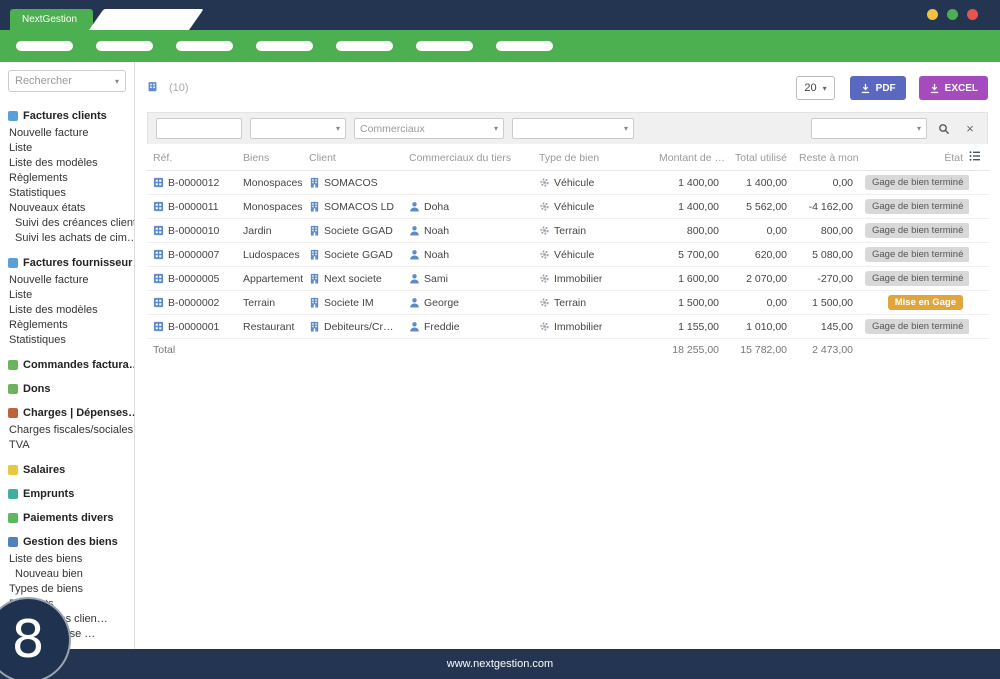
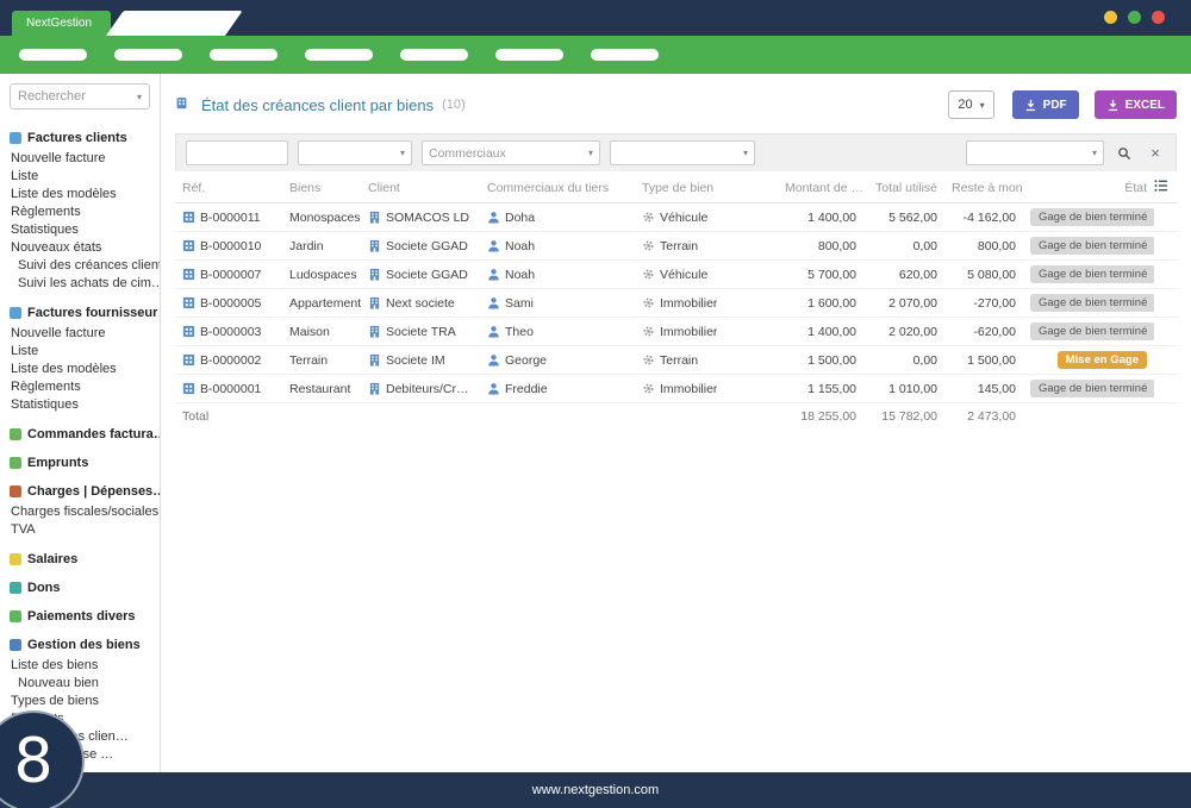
  NextGestion
  Rechercher
  ▾
  Factures clients
  Nouvelle facture
  Liste
  Liste des modèles
  Règlements
  Statistiques
  Nouveaux états
  Suivi des créances clien
  Suivi les achats de cim…
  Factures fournisseur
  Nouvelle facture
  Liste
  Liste des modèles
  Règlements
  Statistiques
  Commandes factura
- Dons
+ Emprunts
  Charges | Dépenses…
  Charges fiscales/sociales
  TVA
  Salaires
- Emprunts
+ Dons
  Paiements divers
  Gestion des biens
  Liste des biens
  Nouveau bien
  Types de biens
  s clien…
+ État des créances client par biens
  (10)
  20
  ▾
  PDF
  EXCEL
  ▾
  Commerciaux
  ▾
  ▾
  ▾
  ×
  Réf.	Biens	Client	Commerciaux du tiers	Type de bien	Montant de …	Total utilisé	Reste à mon	État
- B-0000012	Monospaces	SOMACOS		Véhicule	1 400,00	1 400,00	0,00	Gage de bien terminé
  B-0000011	Monospaces	SOMACOS LD	Doha	Véhicule	1 400,00	5 562,00	-4 162,00	Gage de bien terminé
  B-0000010	Jardin	Societe GGAD	Noah	Terrain	800,00	0,00	800,00	Gage de bien terminé
  B-0000007	Ludospaces	Societe GGAD	Noah	Véhicule	5 700,00	620,00	5 080,00	Gage de bien terminé
  B-0000005	Appartement	Next societe	Sami	Immobilier	1 600,00	2 070,00	-270,00	Gage de bien terminé
+ B-0000003	Maison	Societe TRA	Theo	Immobilier	1 400,00	2 020,00	-620,00	Gage de bien terminé
  B-0000002	Terrain	Societe IM	George	Terrain	1 500,00	0,00	1 500,00	Mise en Gage
  B-0000001	Restaurant	Debiteurs/Credi	Freddie	Immobilier	1 155,00	1 010,00	145,00	Gage de bien terminé
  Total	18 255,00	15 782,00	2 473,00
  www.nextgestion.com
  8
